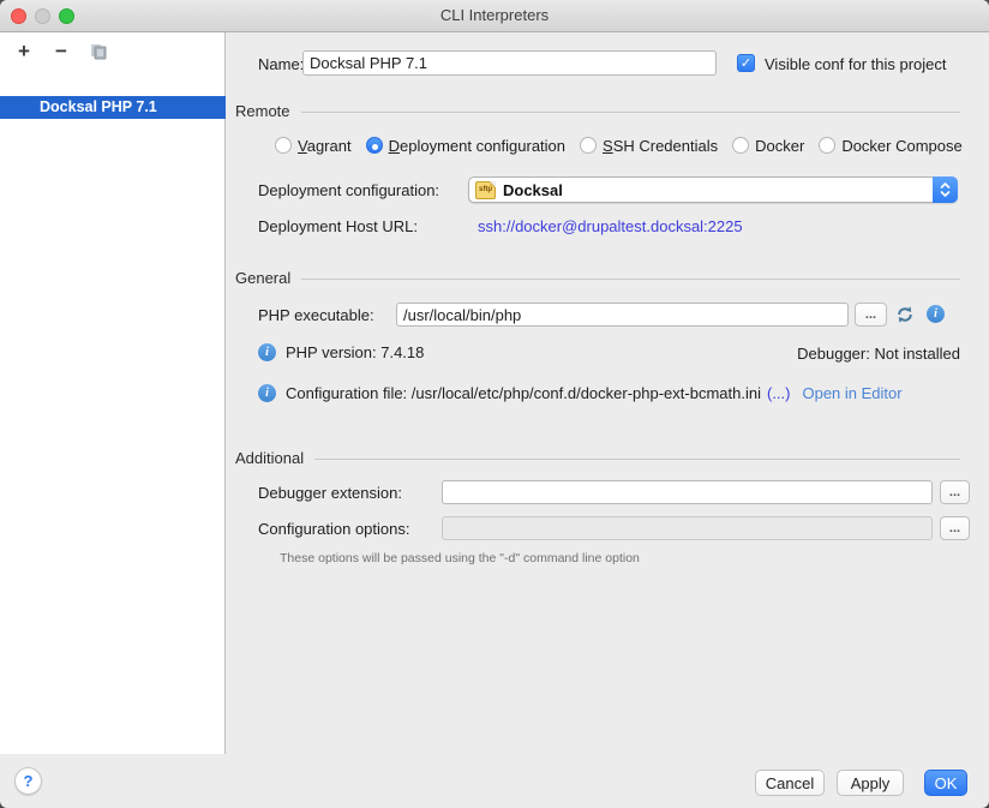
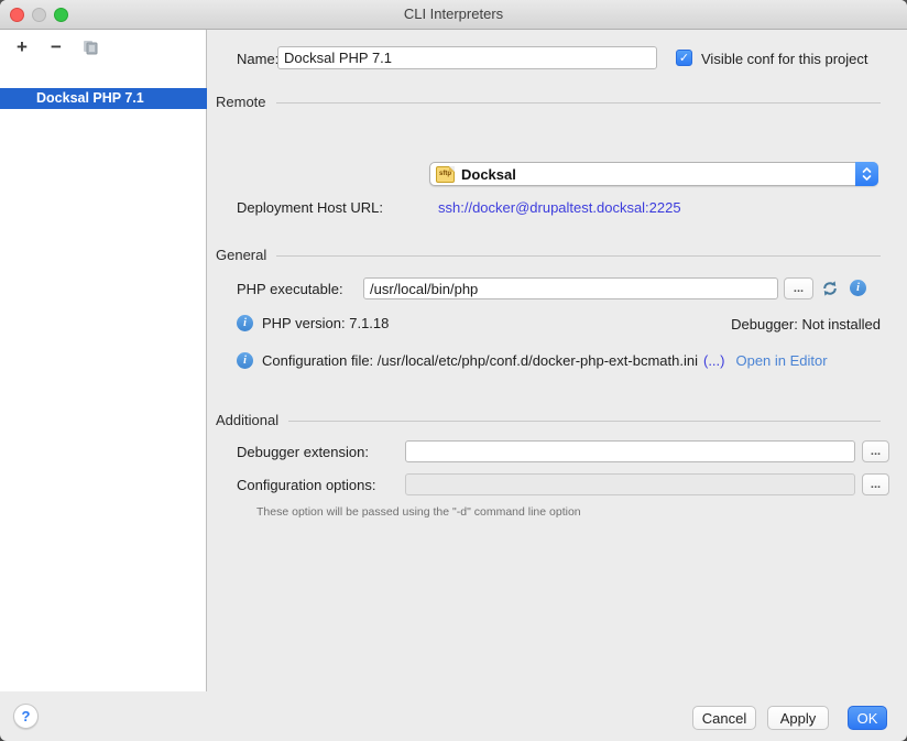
  CLI Interpreters
  +
  −
  Docksal PHP 7.1
  Name
  Docksal PHP 7.1
  ✓
  Visible conf for this project
  Remote
- Vagrant
- Deployment configuration
- SSH Credentials
- Docker
- Docker Compose
- Deployment configuration:
  Docksal
  Deployment Host URL:
  ssh://docker@drupaltest.docksal:2225
  General
  PHP executable:
  /usr/local/bin/php
  ...
  i
  i
- PHP version: 7.4.18
+ PHP version: 7.1.18
  Debugger: Not installed
  i
  Configuration file: /usr/local/etc/php/conf.d/docker-php-ext-bcmath.ini
  (...)
  Open in Editor
  Additional
  Debugger extension:
  ...
  Configuration options:
  ...
- These options will be passed using the "-d" command line option
+ These option will be passed using the "-d" command line option
  ?
  Cancel
  Apply
  OK
